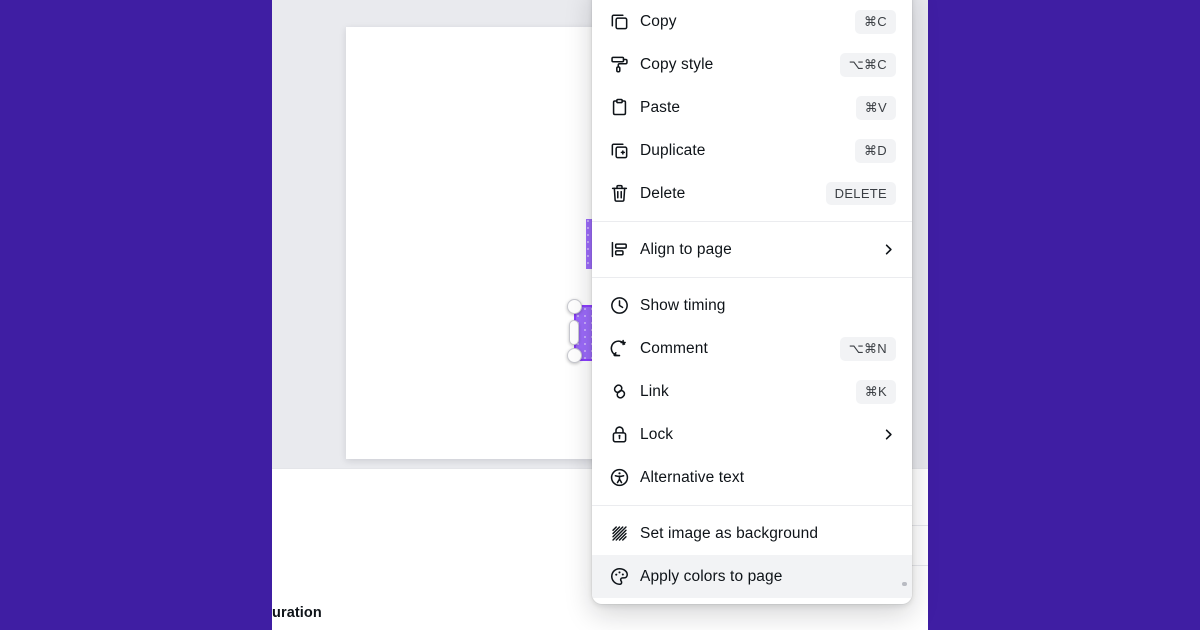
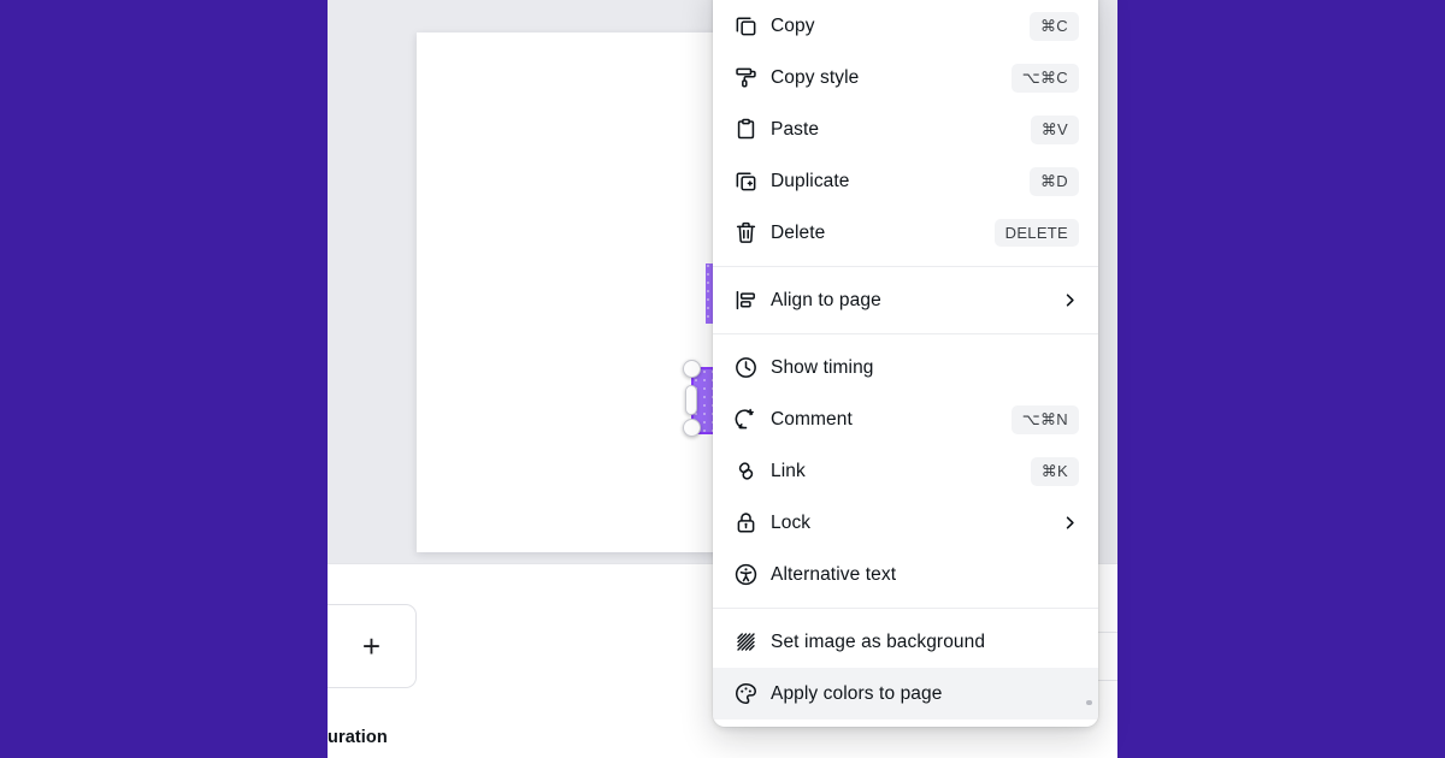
+ +
  uration
  Copy
  ⌘C
  Copy style
  ⌥⌘C
  Paste
  ⌘V
  Duplicate
  ⌘D
  Delete
  DELETE
  Align to page
  Show timing
  Comment
  ⌥⌘N
  Link
  ⌘K
  Lock
  Alternative text
  Set image as background
  Apply colors to page
